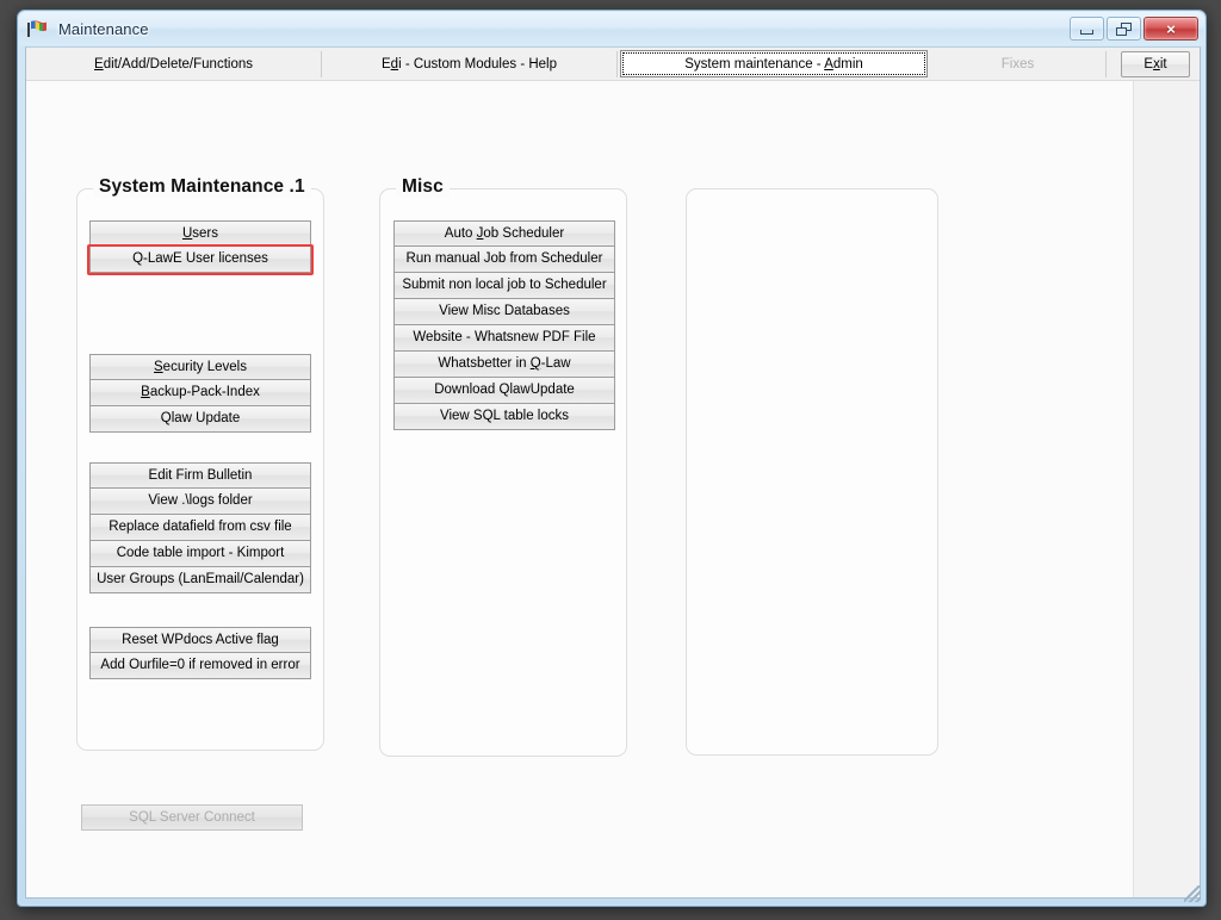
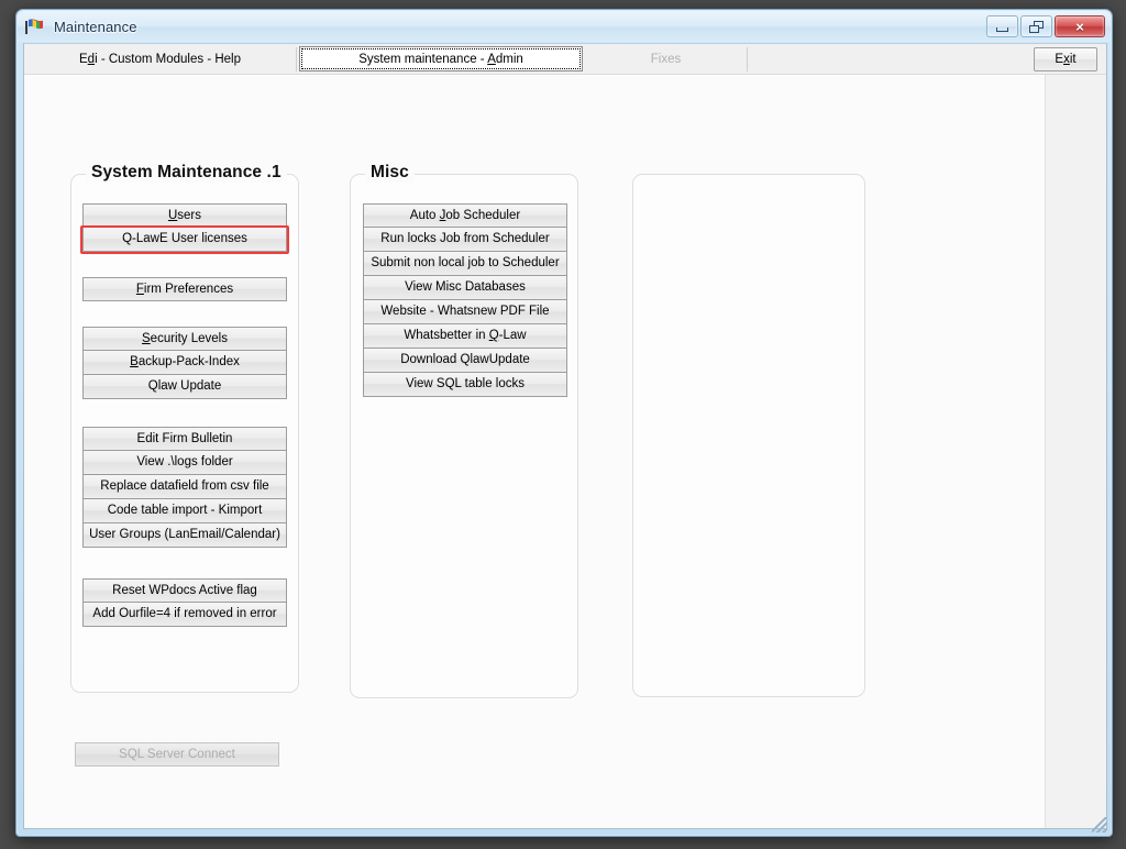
  Maintenance
  ×
- Edit/Add/Delete/Functions
  Edi - Custom Modules - Help
  System maintenance - Admin
  Fixes
  Exit
  System Maintenance .1
  Users
  Q-LawE User licenses
+ Firm Preferences
  Security Levels
  Backup-Pack-Index
  Qlaw Update
  Edit Firm Bulletin
  View .\logs folder
  Replace datafield from csv file
  Code table import - Kimport
  User Groups (LanEmail/Calendar)
  Reset WPdocs Active flag
- Add Ourfile=0 if removed in error
+ Add Ourfile=4 if removed in error
  Misc
  Auto Job Scheduler
- Run manual Job from Scheduler
+ Run locks Job from Scheduler
  Submit non local job to Scheduler
  View Misc Databases
  Website - Whatsnew PDF File
  Whatsbetter in Q-Law
  Download QlawUpdate
  View SQL table locks
  SQL Server Connect
